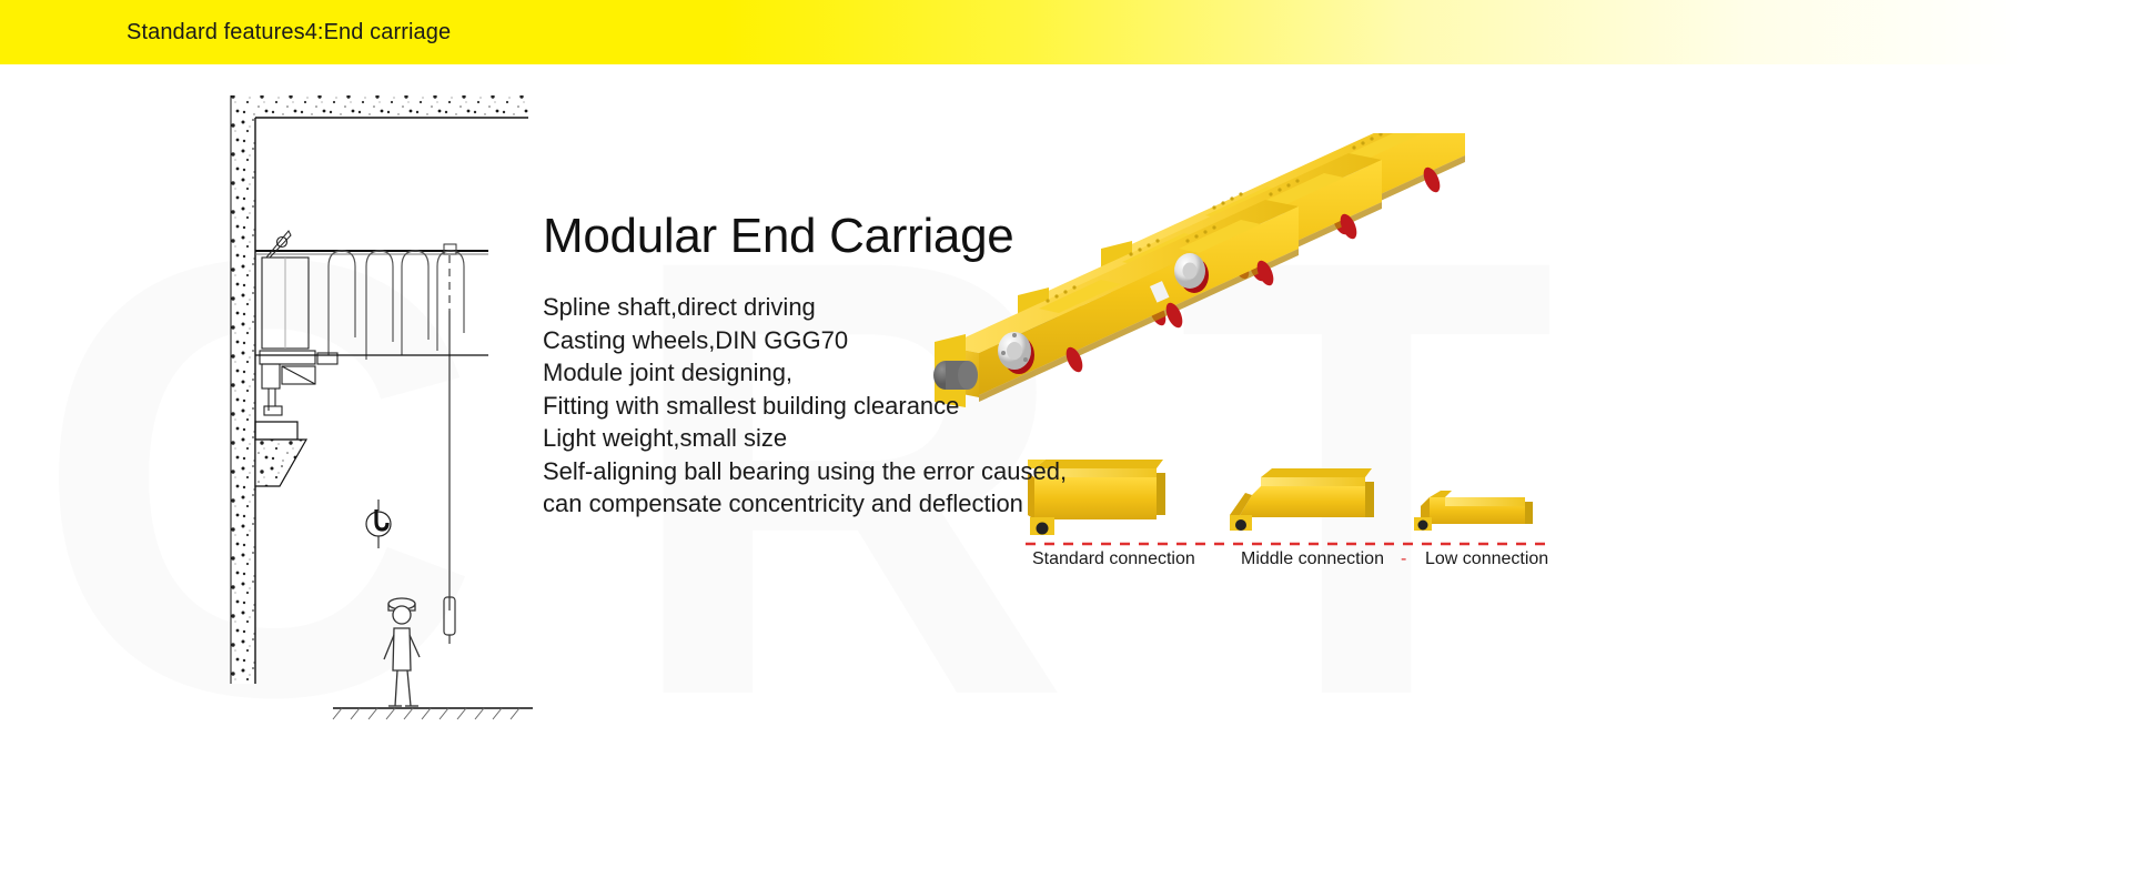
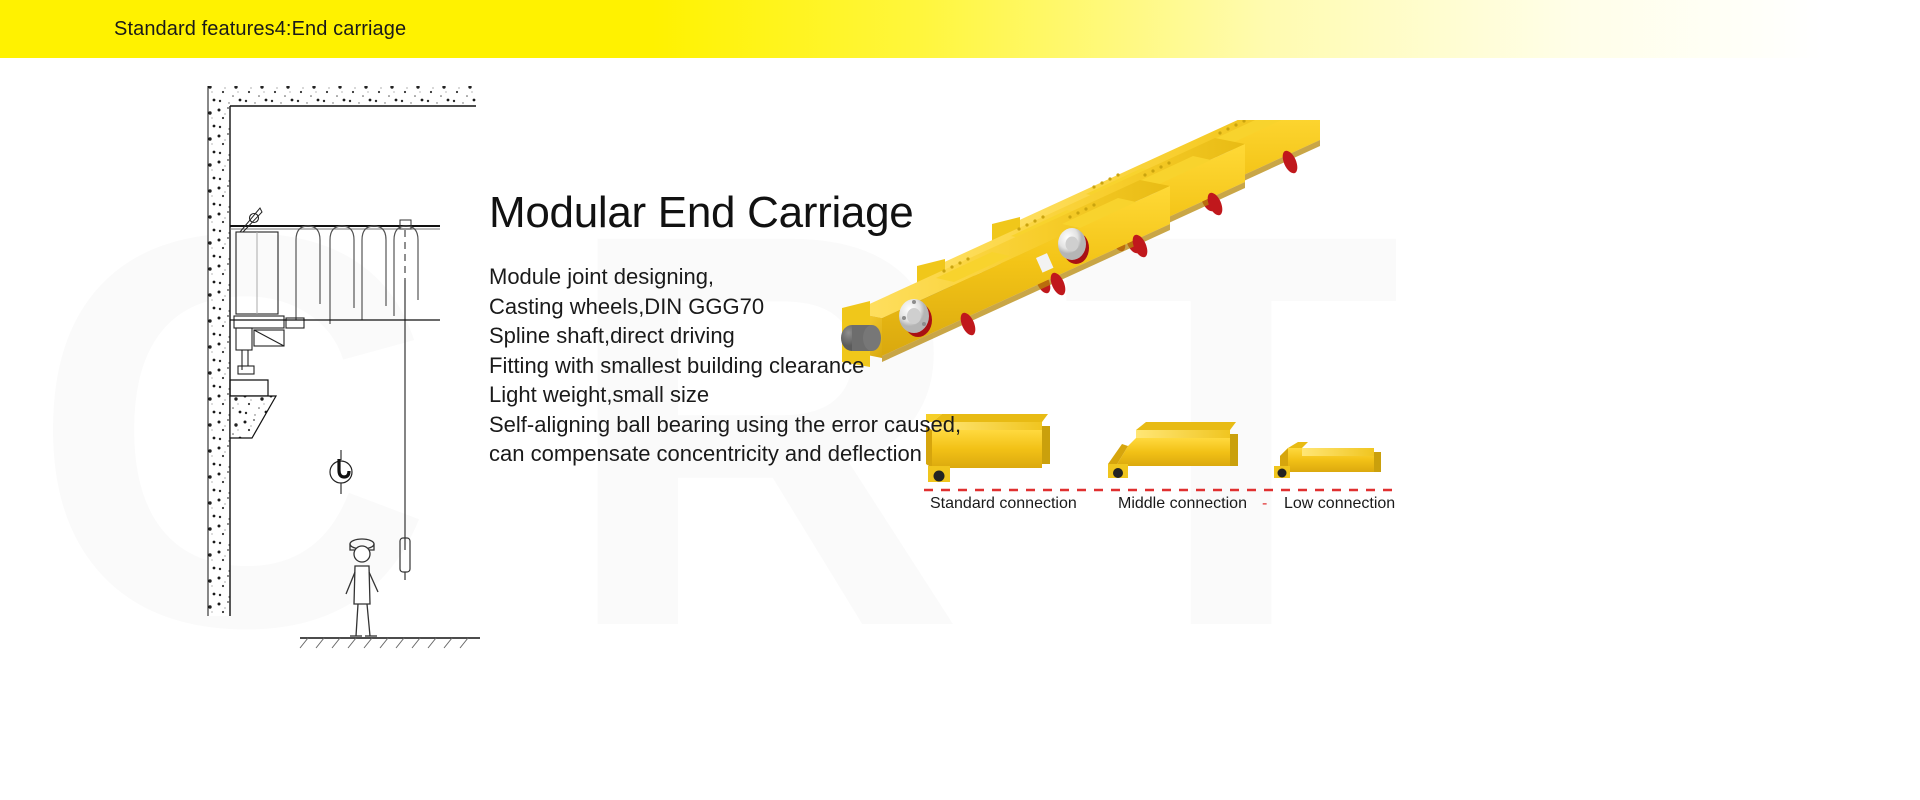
  R
  T
  Standard features4:End carriage
  Modular End Carriage
- Spline shaft,direct driving
+ Module joint designing,
  Casting wheels,DIN GGG70
- Module joint designing,
+ Spline shaft,direct driving
  Fitting with smallest building clearance
  Light weight,small size
  Self-aligning ball bearing using the error caused,
  can compensate concentricity and deflection
  Standard connection
  Middle connection
  -
  Low connection
